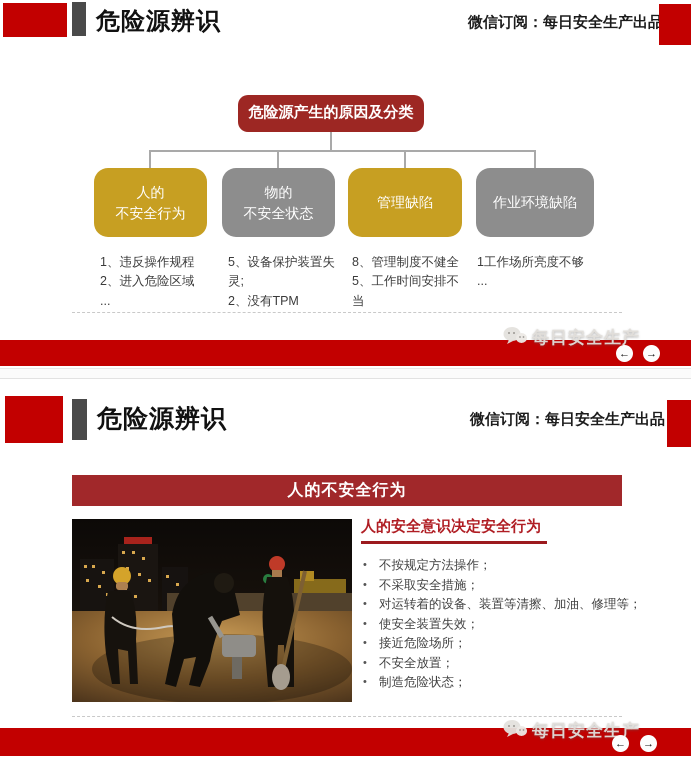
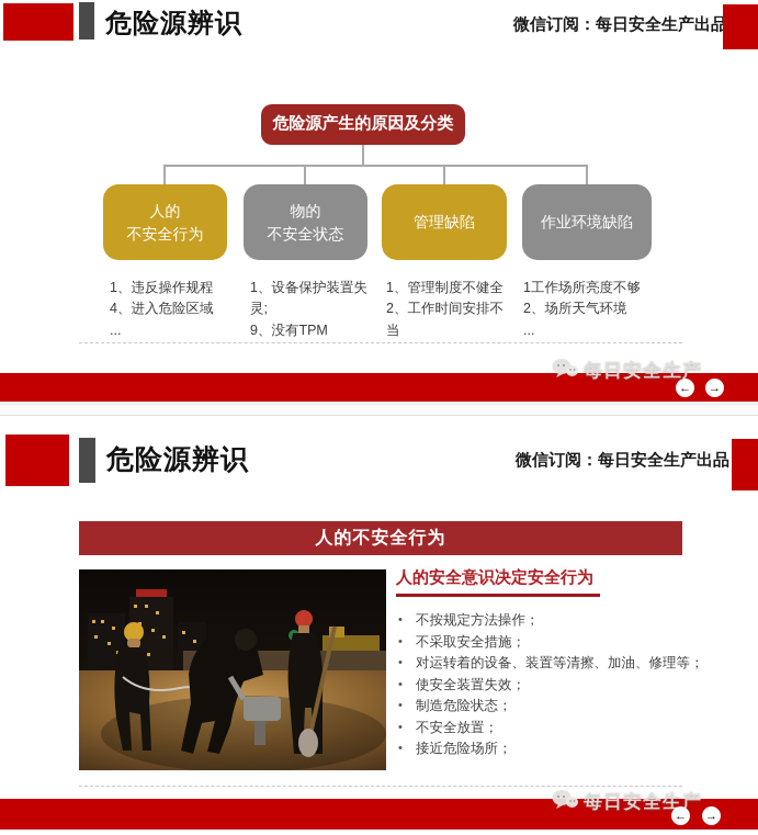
  危险源辨识
  微信订阅：每日安全生产出品
  危险源产生的原因及分类
  人的
  不安全行为
  物的
  不安全状态
  管理缺陷
  作业环境缺陷
  1、违反操作规程
- 2、进入危险区域
+ 4、进入危险区域
  ...
- 5、设备保护装置失灵;
+ 1、设备保护装置失灵;
- 2、没有TPM
+ 9、没有TPM
- 8、管理制度不健全
+ 1、管理制度不健全
- 5、工作时间安排不当
+ 2、工作时间安排不当
  1工作场所亮度不够
+ 2、场所天气环境
  ...
  每日安全生产
  ←
  →
  危险源辨识
  微信订阅：每日安全生产出品
  人的不安全行为
  人的安全意识决定安全行为
  •
  不按规定方法操作；
  •
  不采取安全措施；
  •
  对运转着的设备、装置等清擦、加油、修理等；
  •
  使安全装置失效；
  •
- 接近危险场所；
+ 制造危险状态；
  •
  不安全放置；
  •
- 制造危险状态；
+ 接近危险场所；
  每日安全生产
  ←
  →
